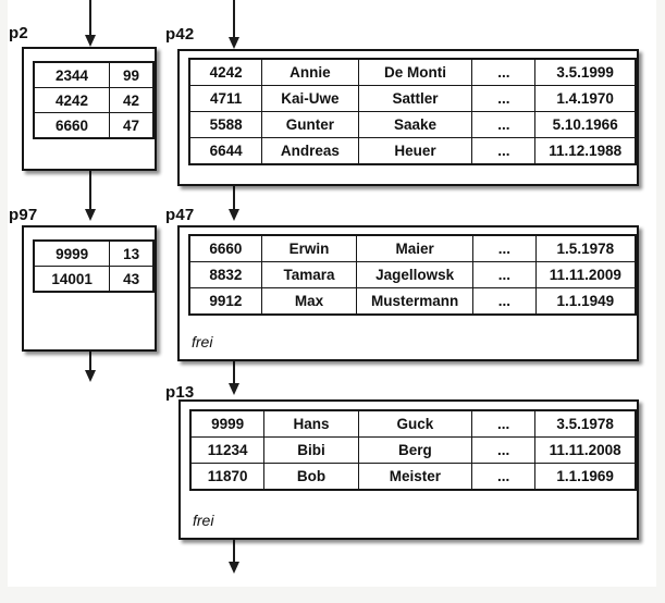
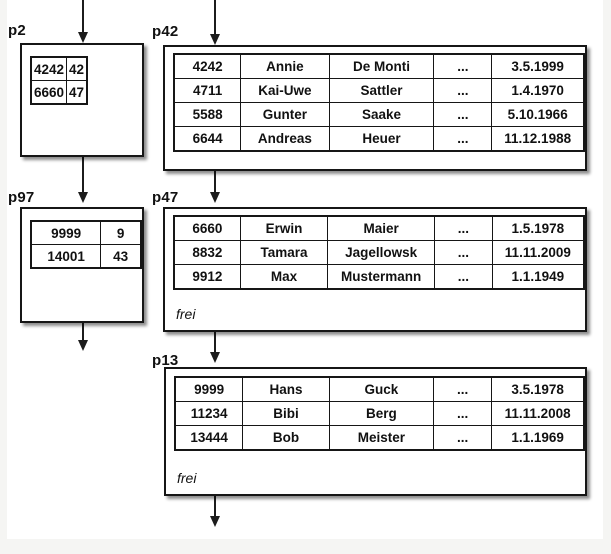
  p2
- 2344	99
  4242	42
  6660	47
  p42
  4242	Annie	De Monti	...	3.5.1999
  4711	Kai-Uwe	Sattler	...	1.4.1970
  5588	Gunter	Saake	...	5.10.1966
  6644	Andreas	Heuer	...	11.12.1988
  p97
- 9999	13
+ 9999	9
  14001	43
  p47
  6660	Erwin	Maier	...	1.5.1978
  8832	Tamara	Jagellowsk	...	11.11.2009
  9912	Max	Mustermann	...	1.1.1949
  frei
  p13
  9999	Hans	Guck	...	3.5.1978
  11234	Bibi	Berg	...	11.11.2008
- 11870	Bob	Meister	...	1.1.1969
+ 13444	Bob	Meister	...	1.1.1969
  frei
